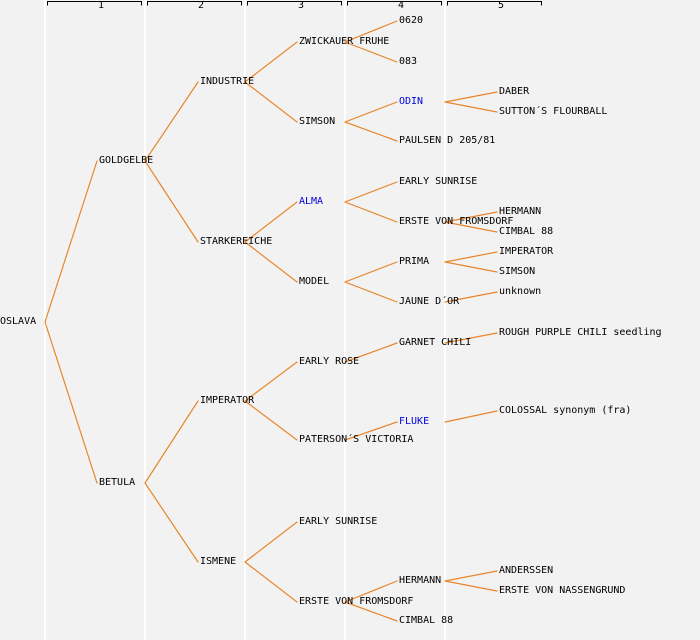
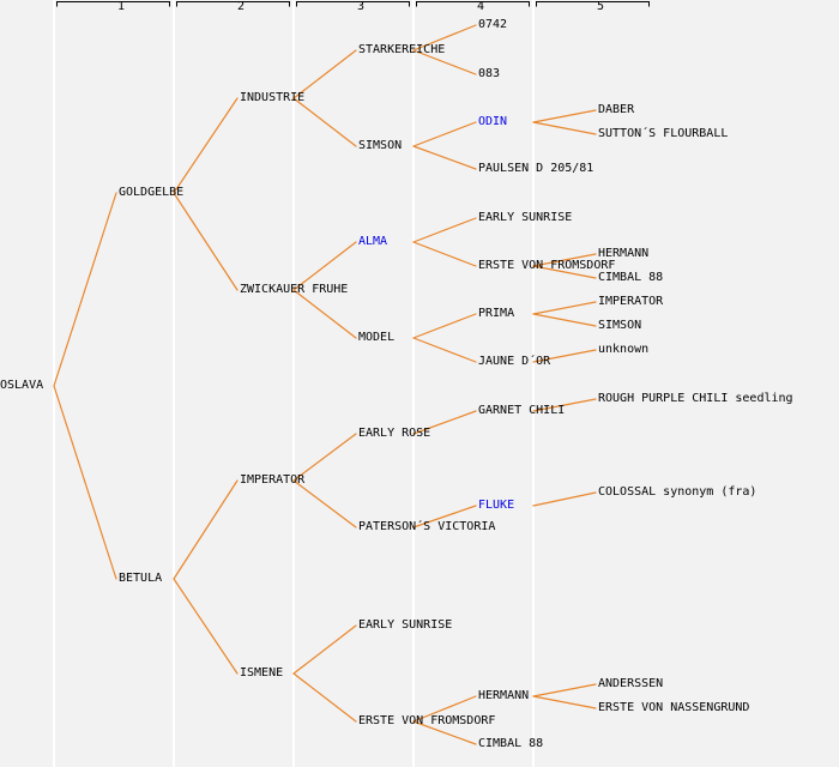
  1
  2
  3
  4
  5
  OSLAVA
  GOLDGELBE
  BETULA
  INDUSTRIE
- STARKEREICHE
+ ZWICKAUER FRUHE
  IMPERATOR
  ISMENE
- ZWICKAUER FRUHE
+ STARKEREICHE
  SIMSON
  ALMA
  MODEL
  EARLY ROSE
  PATERSON´S VICTORIA
  EARLY SUNRISE
  ERSTE VON FROMSDORF
- 0620
+ 0742
  083
  ODIN
  PAULSEN D 205/81
  EARLY SUNRISE
  ERSTE VON FROMSDORF
  PRIMA
  JAUNE D´OR
  GARNET CHILI
  FLUKE
  HERMANN
  CIMBAL 88
  DABER
  SUTTON´S FLOURBALL
  HERMANN
  CIMBAL 88
  IMPERATOR
  SIMSON
  unknown
  ROUGH PURPLE CHILI seedling
  COLOSSAL synonym (fra)
  ANDERSSEN
  ERSTE VON NASSENGRUND
